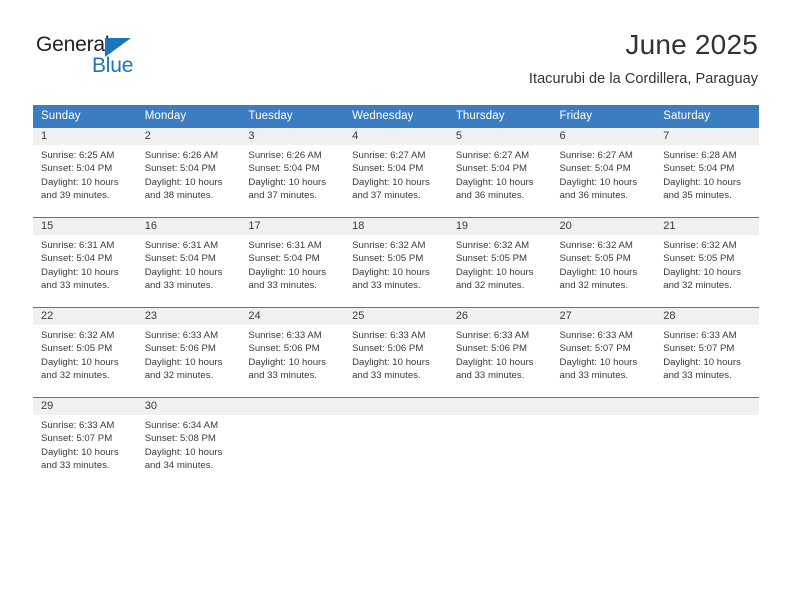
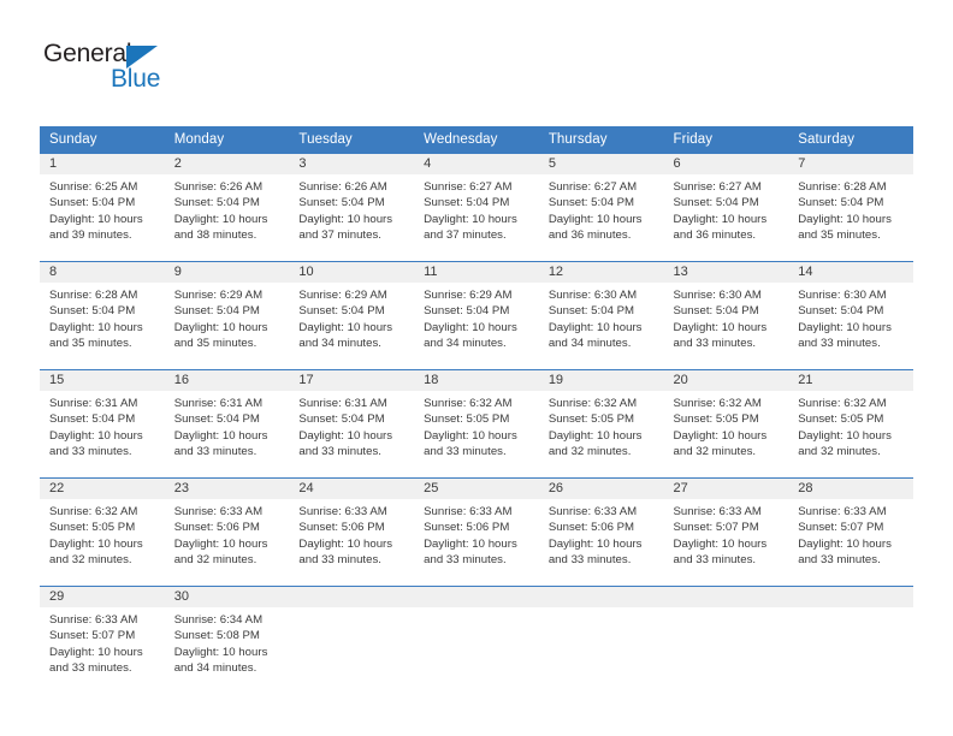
  General
  Blue
- June 2025
- Itacurubi de la Cordillera, Paraguay
  Sunday	Monday	Tuesday	Wednesday	Thursday	Friday	Saturday
  1Sunrise: 6:25 AMSunset: 5:04 PMDaylight: 10 hoursand 39 minutes.	2Sunrise: 6:26 AMSunset: 5:04 PMDaylight: 10 hoursand 38 minutes.	3Sunrise: 6:26 AMSunset: 5:04 PMDaylight: 10 hoursand 37 minutes.	4Sunrise: 6:27 AMSunset: 5:04 PMDaylight: 10 hoursand 37 minutes.	5Sunrise: 6:27 AMSunset: 5:04 PMDaylight: 10 hoursand 36 minutes.	6Sunrise: 6:27 AMSunset: 5:04 PMDaylight: 10 hoursand 36 minutes.	7Sunrise: 6:28 AMSunset: 5:04 PMDaylight: 10 hoursand 35 minutes.
+ 8Sunrise: 6:28 AMSunset: 5:04 PMDaylight: 10 hoursand 35 minutes.	9Sunrise: 6:29 AMSunset: 5:04 PMDaylight: 10 hoursand 35 minutes.	10Sunrise: 6:29 AMSunset: 5:04 PMDaylight: 10 hoursand 34 minutes.	11Sunrise: 6:29 AMSunset: 5:04 PMDaylight: 10 hoursand 34 minutes.	12Sunrise: 6:30 AMSunset: 5:04 PMDaylight: 10 hoursand 34 minutes.	13Sunrise: 6:30 AMSunset: 5:04 PMDaylight: 10 hoursand 33 minutes.	14Sunrise: 6:30 AMSunset: 5:04 PMDaylight: 10 hoursand 33 minutes.
  15Sunrise: 6:31 AMSunset: 5:04 PMDaylight: 10 hoursand 33 minutes.	16Sunrise: 6:31 AMSunset: 5:04 PMDaylight: 10 hoursand 33 minutes.	17Sunrise: 6:31 AMSunset: 5:04 PMDaylight: 10 hoursand 33 minutes.	18Sunrise: 6:32 AMSunset: 5:05 PMDaylight: 10 hoursand 33 minutes.	19Sunrise: 6:32 AMSunset: 5:05 PMDaylight: 10 hoursand 32 minutes.	20Sunrise: 6:32 AMSunset: 5:05 PMDaylight: 10 hoursand 32 minutes.	21Sunrise: 6:32 AMSunset: 5:05 PMDaylight: 10 hoursand 32 minutes.
  22Sunrise: 6:32 AMSunset: 5:05 PMDaylight: 10 hoursand 32 minutes.	23Sunrise: 6:33 AMSunset: 5:06 PMDaylight: 10 hoursand 32 minutes.	24Sunrise: 6:33 AMSunset: 5:06 PMDaylight: 10 hoursand 33 minutes.	25Sunrise: 6:33 AMSunset: 5:06 PMDaylight: 10 hoursand 33 minutes.	26Sunrise: 6:33 AMSunset: 5:06 PMDaylight: 10 hoursand 33 minutes.	27Sunrise: 6:33 AMSunset: 5:07 PMDaylight: 10 hoursand 33 minutes.	28Sunrise: 6:33 AMSunset: 5:07 PMDaylight: 10 hoursand 33 minutes.
  29Sunrise: 6:33 AMSunset: 5:07 PMDaylight: 10 hoursand 33 minutes.	30Sunrise: 6:34 AMSunset: 5:08 PMDaylight: 10 hoursand 34 minutes.
